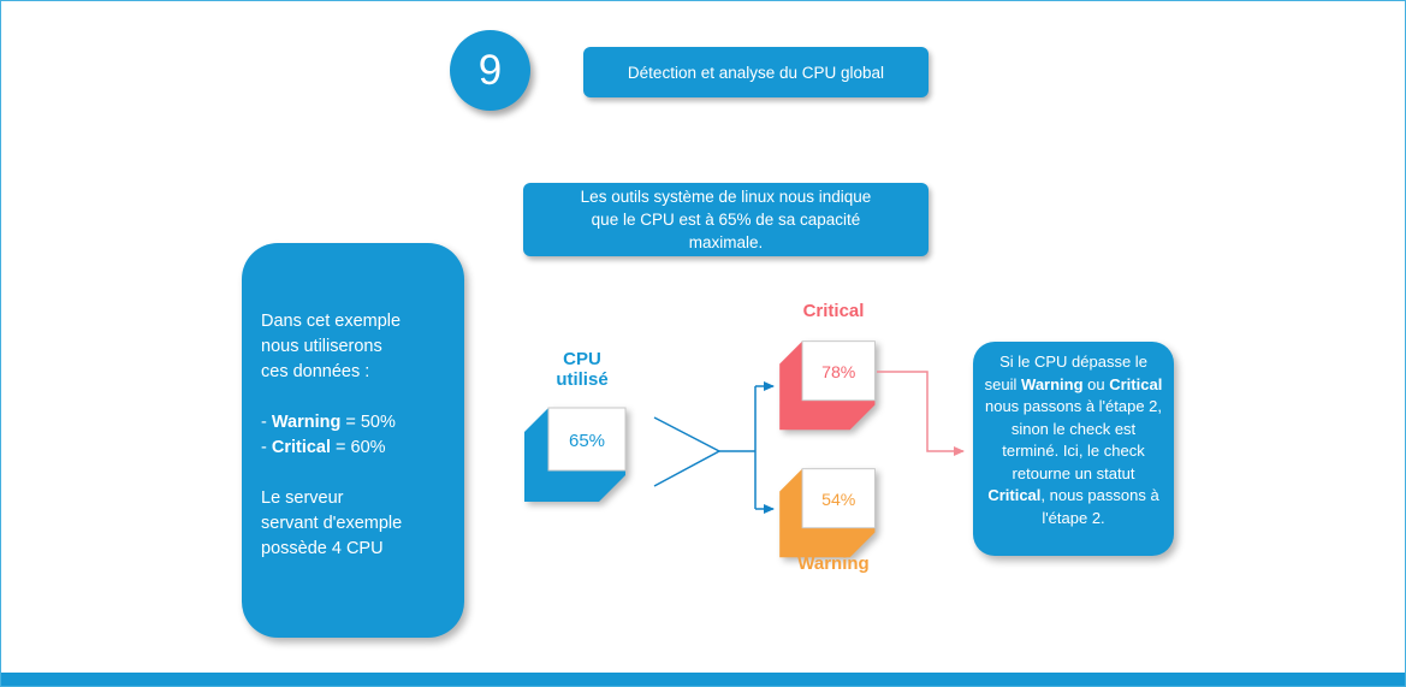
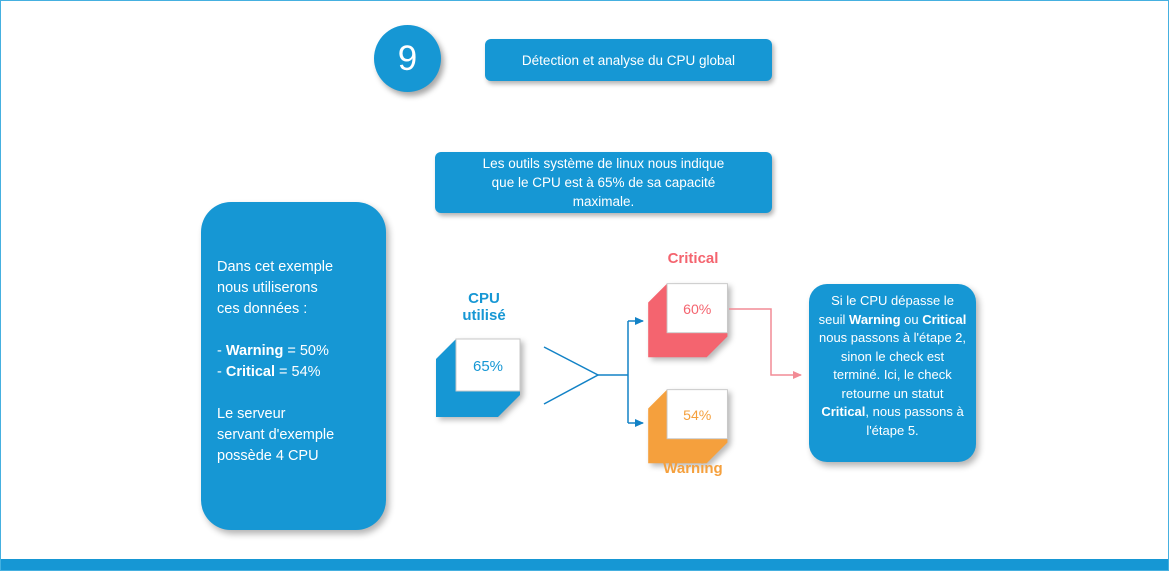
  9
  Détection et analyse du CPU global
  Les outils système de linux nous indique
  que le CPU est à 65% de sa capacité
  maximale.
  Dans cet exemple
  nous utiliserons
  ces données :
  - Warning = 50%
- - Critical = 60%
+ - Critical = 54%
  Le serveur
  servant d'exemple
  possède 4 CPU
  CPU
  utilisé
  65%
  Critical
- 78%
+ 60%
  54%
  Warning
- Si le CPU dépasse le seuil Warning ou Critical nous passons à l'étape 2, sinon le check est terminé. Ici, le check retourne un statut Critical, nous passons à l'étape 2.
+ Si le CPU dépasse le seuil Warning ou Critical nous passons à l'étape 2, sinon le check est terminé. Ici, le check retourne un statut Critical, nous passons à l'étape 5.
